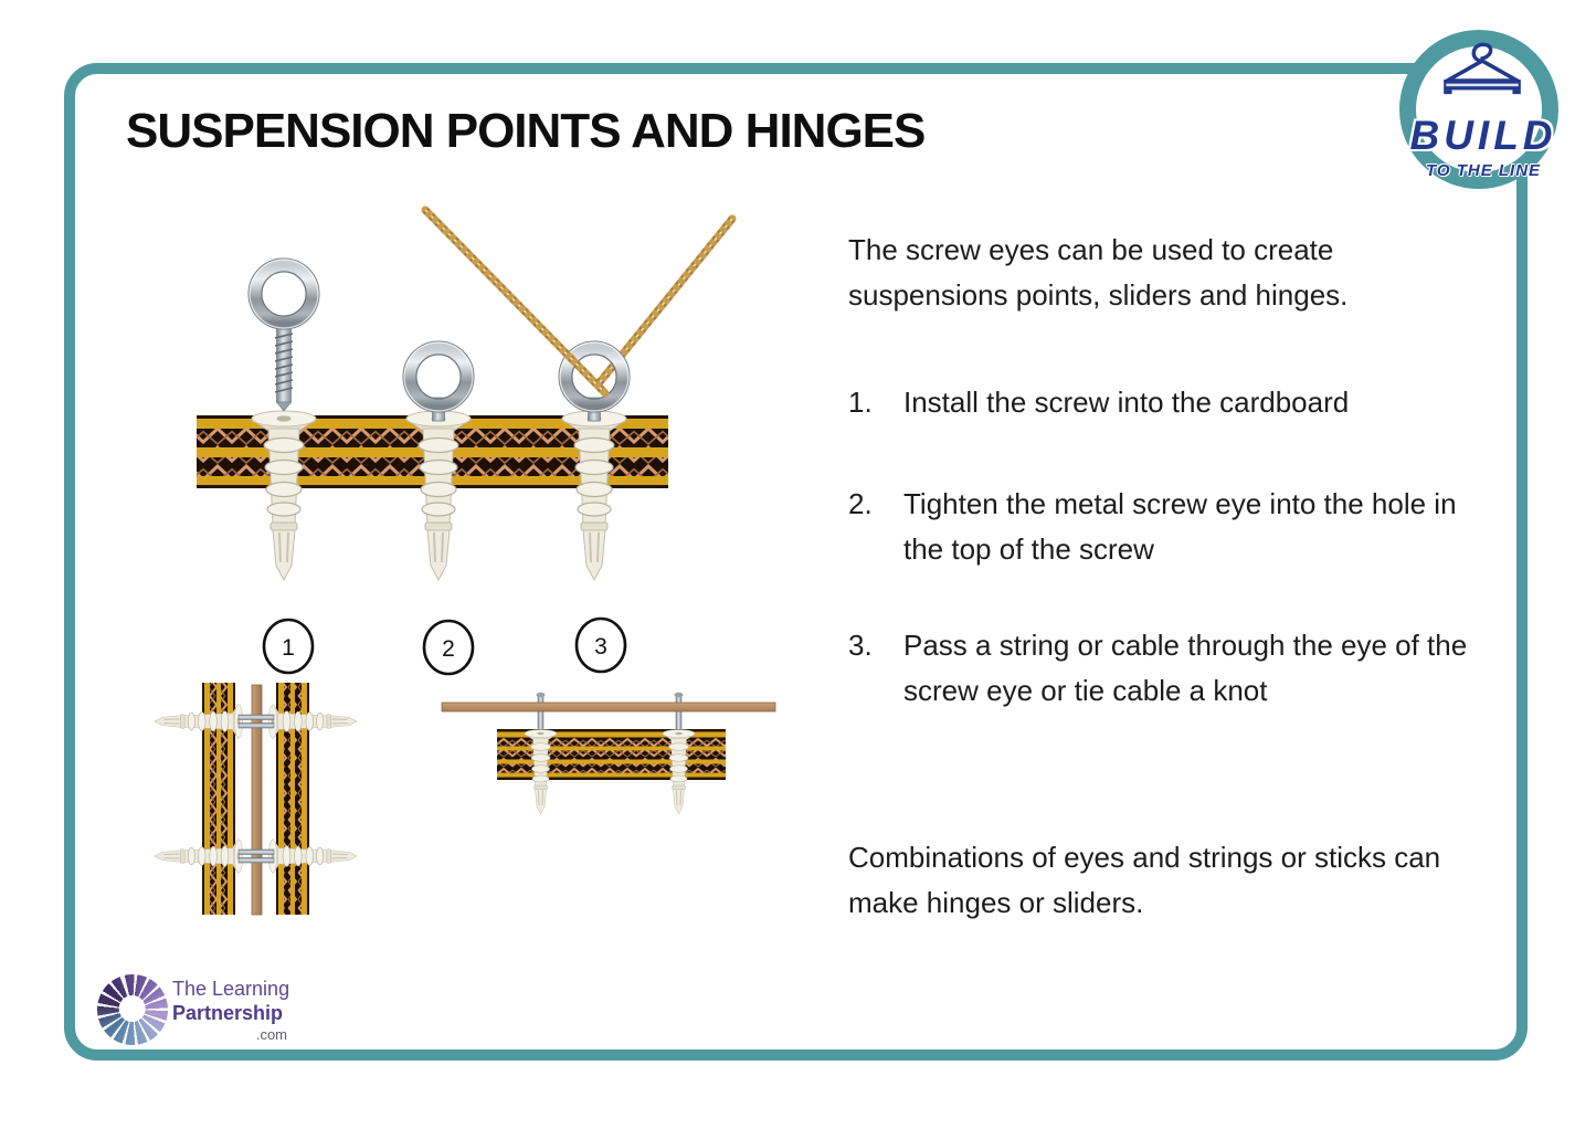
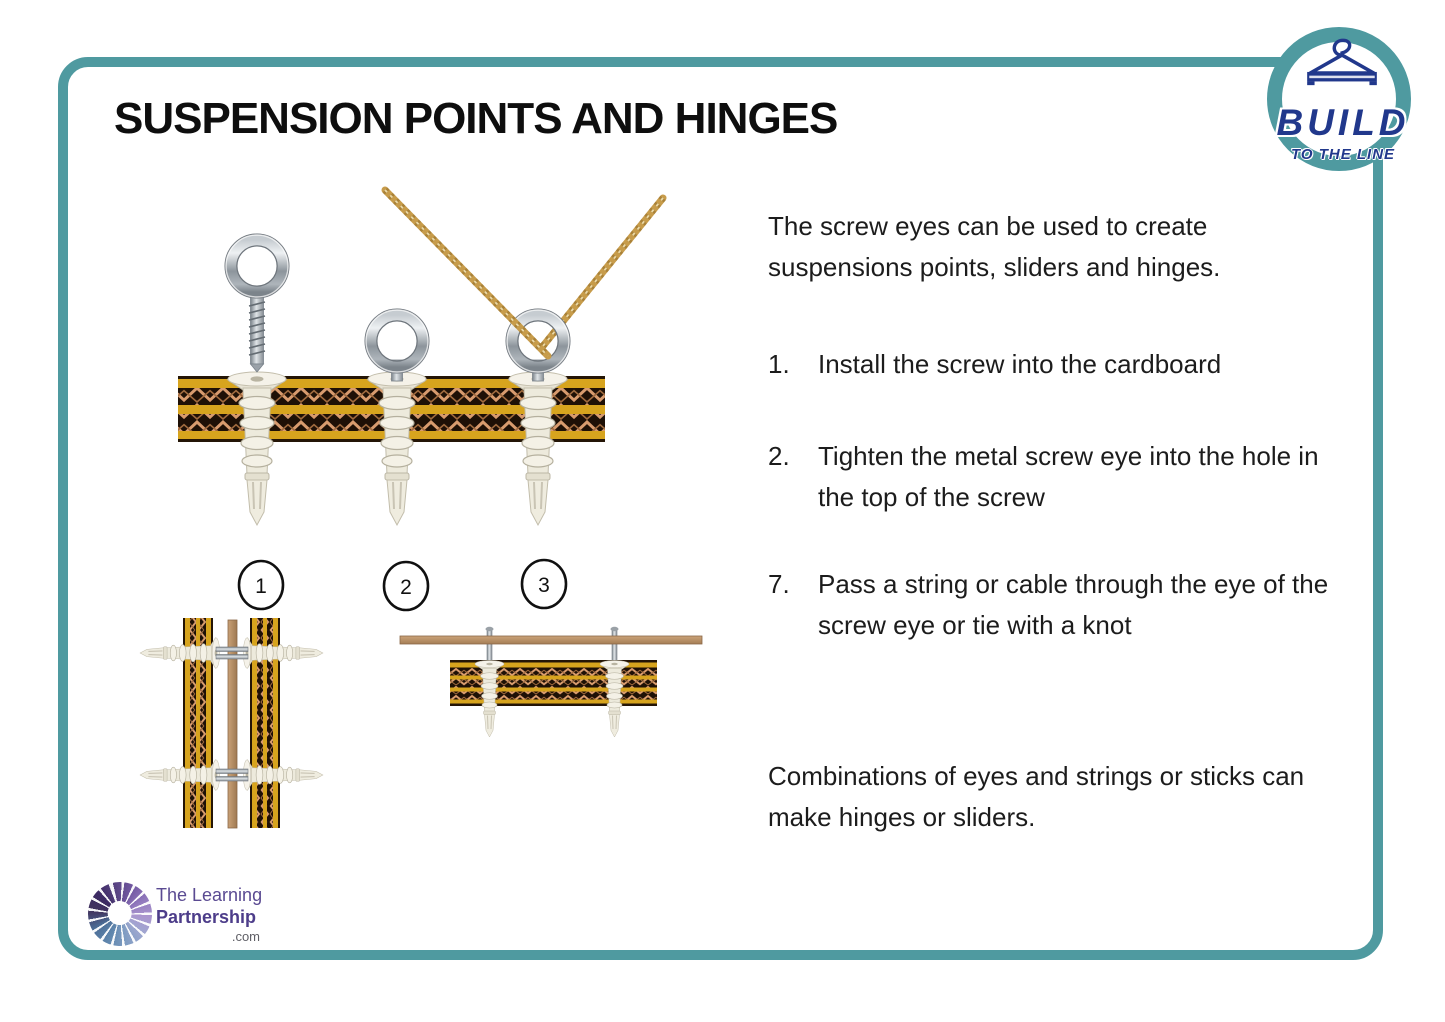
  SUSPENSION POINTS AND HINGES
  1
  2
  3
  The screw eyes can be used to create suspensions points, sliders and hinges.
  1.
  Install the screw into the cardboard
  2.
  Tighten the metal screw eye into the hole in the top of the screw
- 3.
+ 7.
- Pass a string or cable through the eye of the screw eye or tie cable a knot
+ Pass a string or cable through the eye of the screw eye or tie with a knot
  Combinations of eyes and strings or sticks can make hinges or sliders.
  BUILD
  TO THE LINE
  The Learning
  Partnership
  .com
